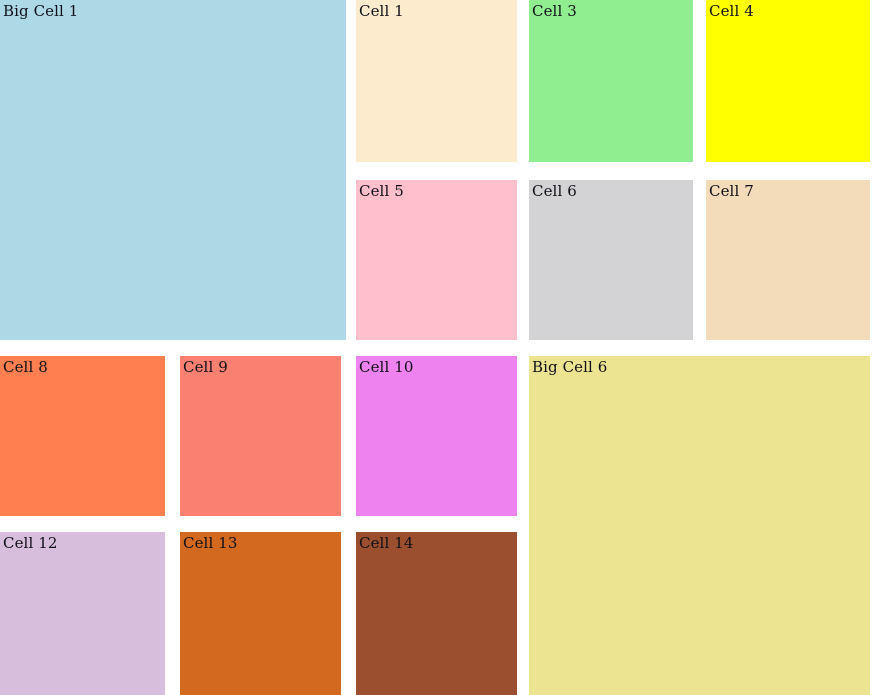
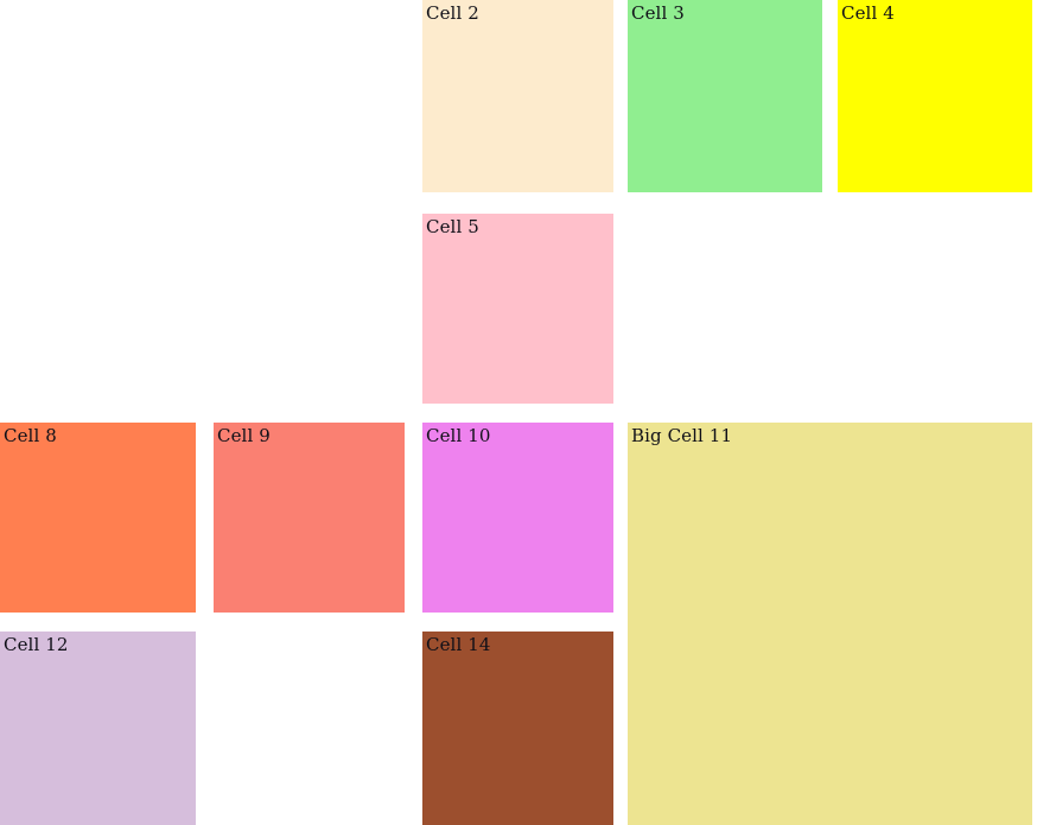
- Big Cell 1
- Cell 1
+ Cell 2
  Cell 3
  Cell 4
  Cell 5
- Cell 6
- Cell 7
  Cell 8
  Cell 9
  Cell 10
- Big Cell 6
+ Big Cell 11
  Cell 12
- Cell 13
  Cell 14
